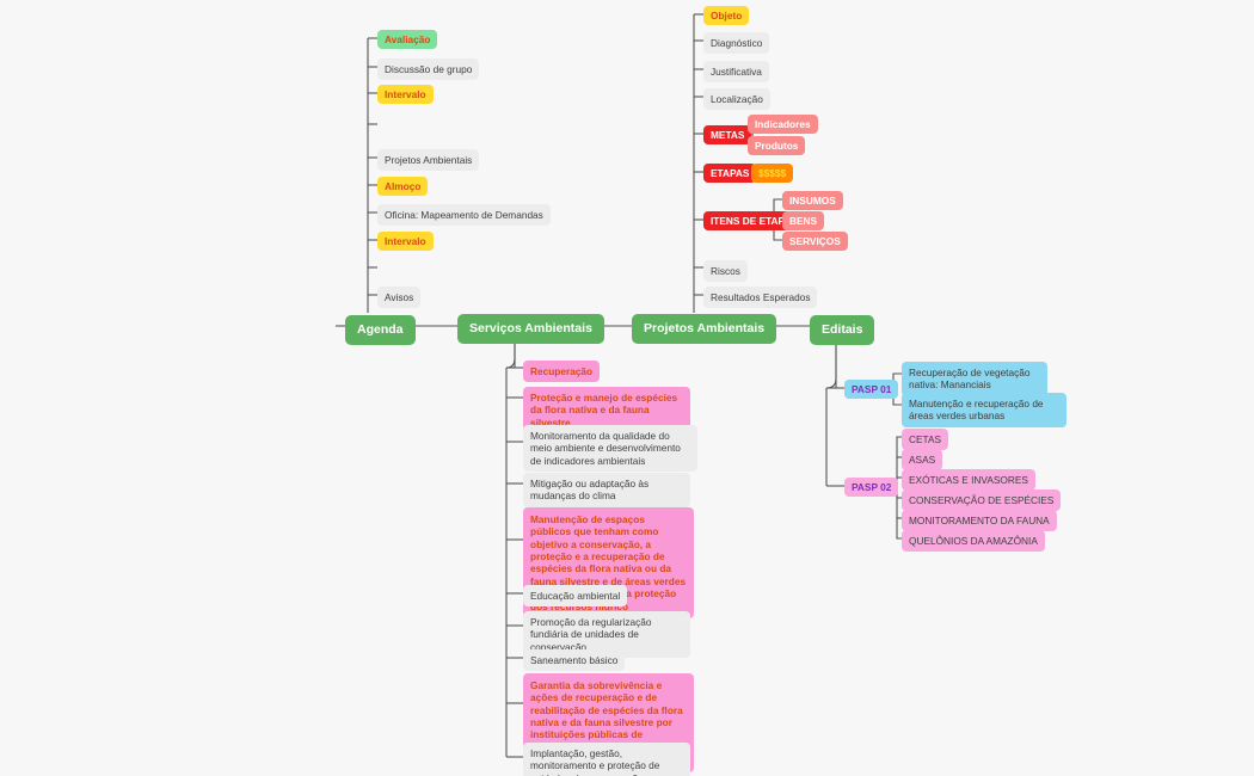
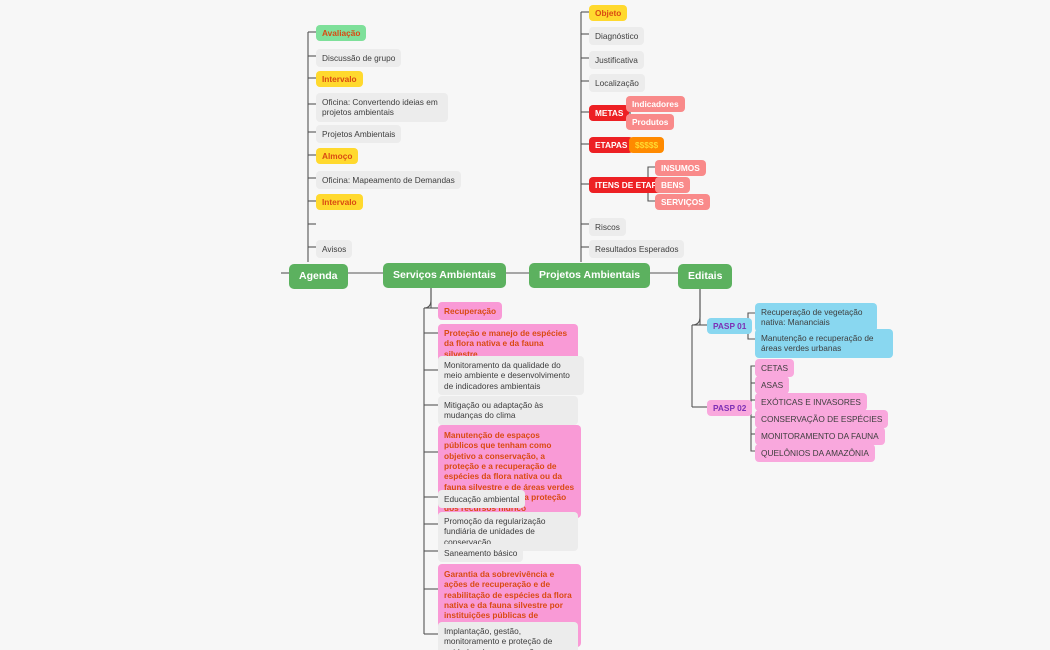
  Agenda
  Serviços Ambientais
  Projetos Ambientais
  Editais
  Avaliação
  Discussão de grupo
  Intervalo
+ Oficina: Convertendo ideias em projetos ambientais
  Projetos Ambientais
  Almoço
  Oficina: Mapeamento de Demandas
  Intervalo
  Avisos
  Objeto
  Diagnóstico
  Justificativa
  Localização
  METAS
  ETAPAS
  ITENS DE ETAP
  Riscos
  Resultados Esperados
  Indicadores
  Produtos
  $$$$$
  INSUMOS
  BENS
  SERVIÇOS
  Recuperação
  Proteção e manejo de espécies da flora nativa e da fauna silvestre
  Monitoramento da qualidade do meio ambiente e desenvolvimento de indicadores ambientais
  Mitigação ou adaptação às mudanças do clima
  Manutenção de espaços públicos que tenham como objetivo a conservação, a proteção e a recuperação de espécies da flora nativa ou da fauna silvestre e de áreas verdes a proteção o
  Educação ambiental
  Promoção da regularização fundiária de unidades de conservação
  Saneamento básico
  Garantia da sobrevivência e ações de recuperação e de reabilitação de espécies da flora nativa e da fauna silvestre por instituições públicas de
  PASP 01
  Recuperação de vegetação nativa: Mananciais
  Manutenção e recuperação de áreas verdes urbanas
  PASP 02
  CETAS
  ASAS
  EXÓTICAS E INVASORES
  CONSERVAÇÃO DE ESPÉCIES
  MONITORAMENTO DA FAUNA
  QUELÔNIOS DA AMAZÔNIA
